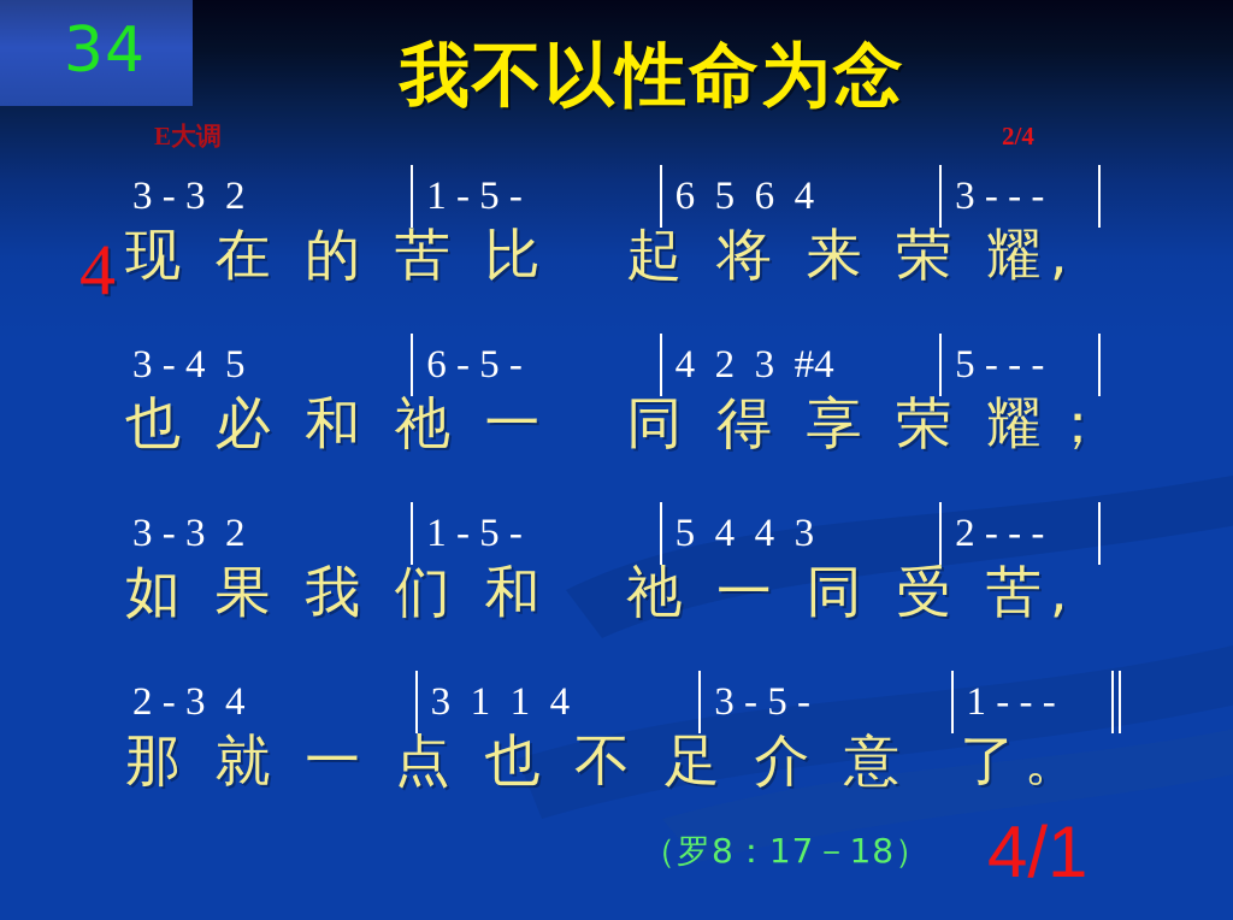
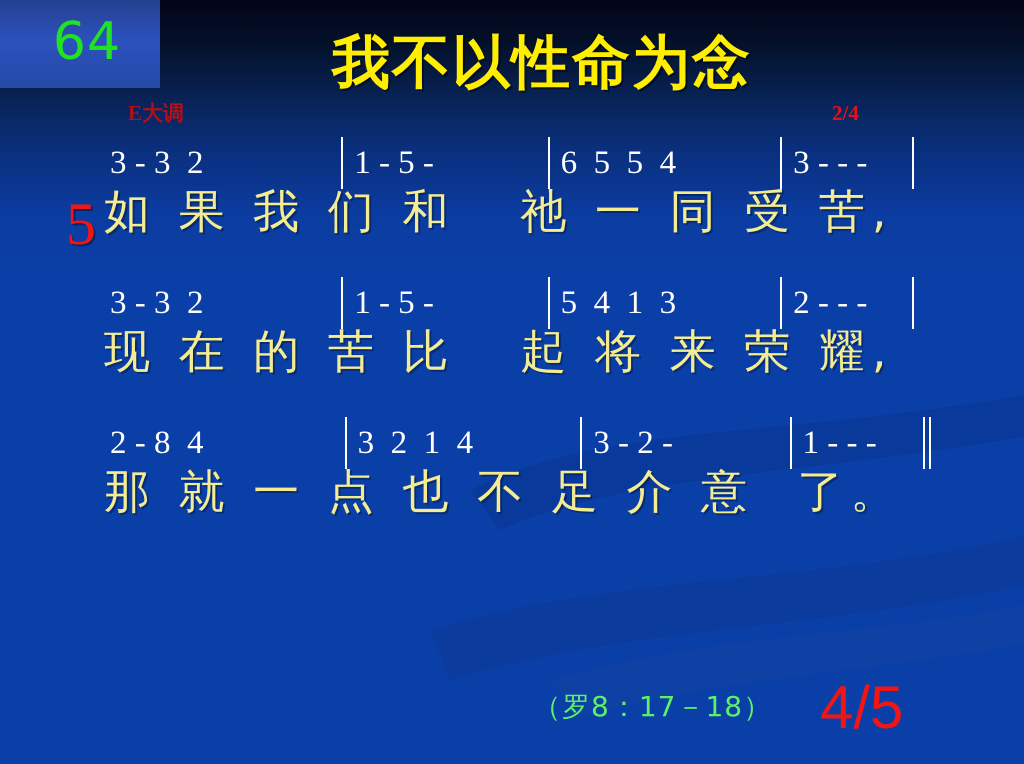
- 34
+ 64
  我不以性命为念
  E大调
  2/4
- 4
+ 5
  3 - 3 2
  1 - 5 -
- 6 5 6 4
+ 6 5 5 4
  3 - - -
- 现 在 的 苦 比 起 将 来 荣 耀,
+ 如 果 我 们 和 祂 一 同 受 苦,
- 3 - 4 5
- 6 - 5 -
- 4 2 3 #4
- 5 - - -
- 也 必 和 祂 一 同 得 享 荣 耀；
  3 - 3 2
  1 - 5 -
- 5 4 4 3
+ 5 4 1 3
  2 - - -
- 如 果 我 们 和 祂 一 同 受 苦,
+ 现 在 的 苦 比 起 将 来 荣 耀,
- 2 - 3 4
+ 2 - 8 4
- 3 1 1 4
+ 3 2 1 4
- 3 - 5 -
+ 3 - 2 -
  1 - - -
  那 就 一 点 也 不 足 介 意 了。
  （罗8：17－18）
- 4/1
+ 4/5
